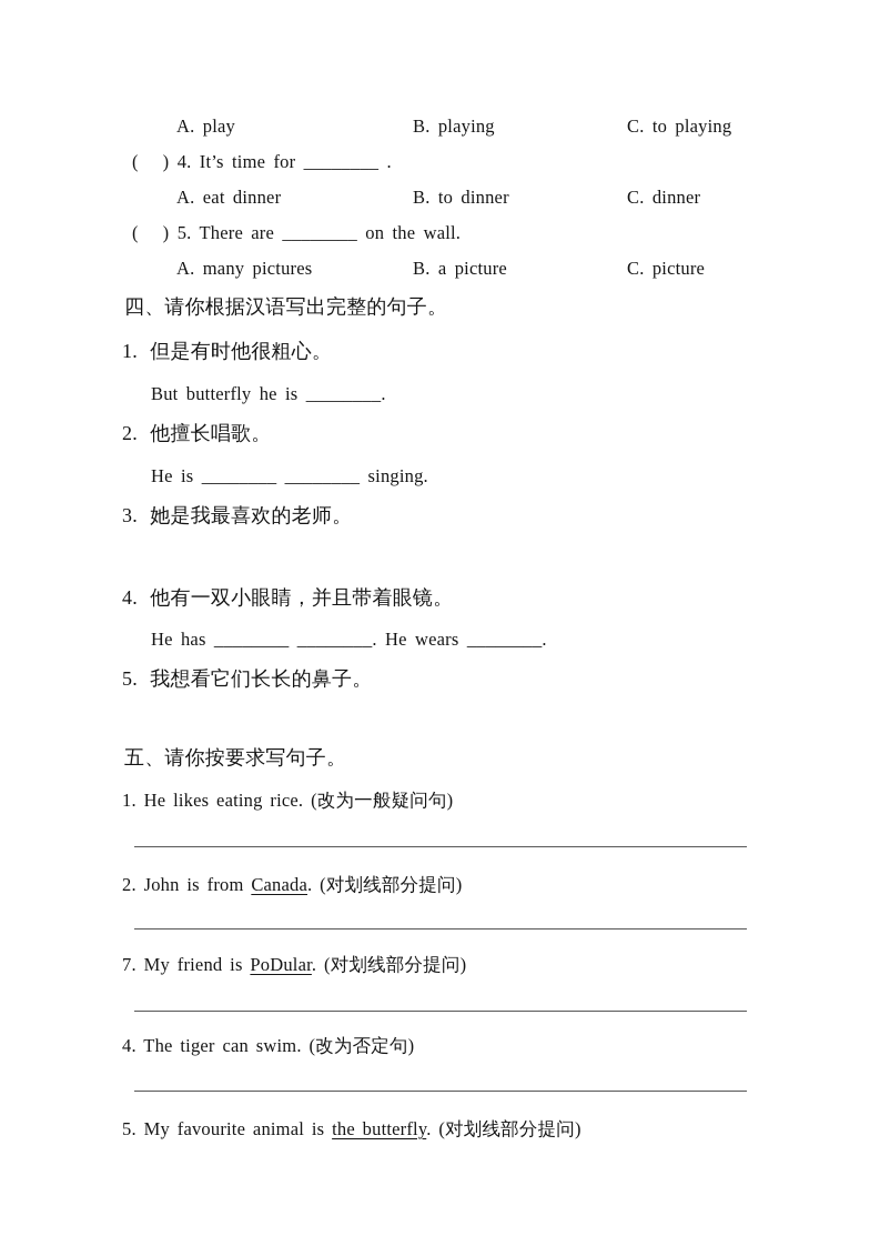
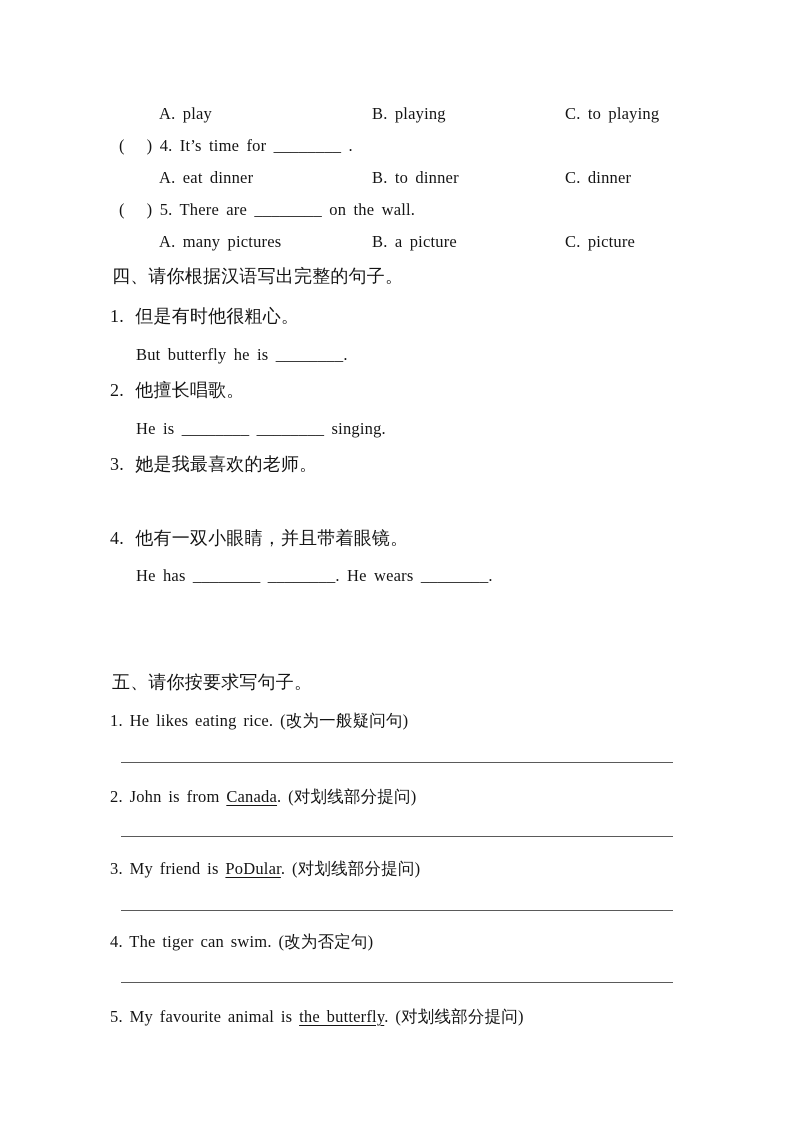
  A. play
  B. playing
  C. to playing
  ( ) 4. It’s time for ________ .
  A. eat dinner
  B. to dinner
  C. dinner
  ( ) 5. There are ________ on the wall.
  A. many pictures
  B. a picture
  C. picture
  四、请你根据汉语写出完整的句子。
  1. 但是有时他很粗心。
  But butterfly he is ________.
  2. 他擅长唱歌。
  He is ________ ________ singing.
  3. 她是我最喜欢的老师。
  4. 他有一双小眼睛，并且带着眼镜。
  He has ________ ________. He wears ________.
- 5. 我想看它们长长的鼻子。
  五、请你按要求写句子。
  1. He likes eating rice. (改为一般疑问句)
  2. John is from Canada. (对划线部分提问)
- 7. My friend is PoDular. (对划线部分提问)
+ 3. My friend is PoDular. (对划线部分提问)
  4. The tiger can swim. (改为否定句)
  5. My favourite animal is the butterfly. (对划线部分提问)
